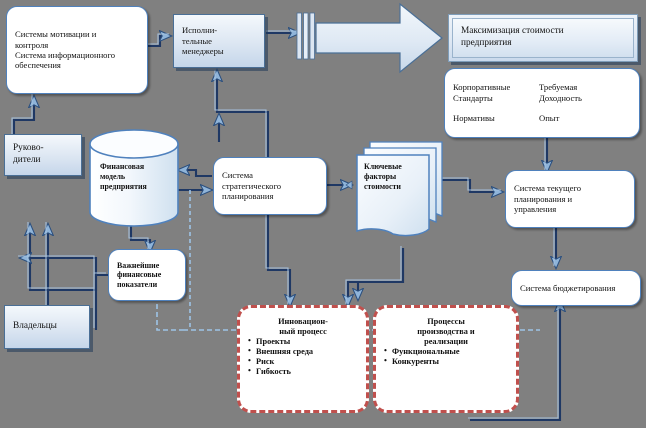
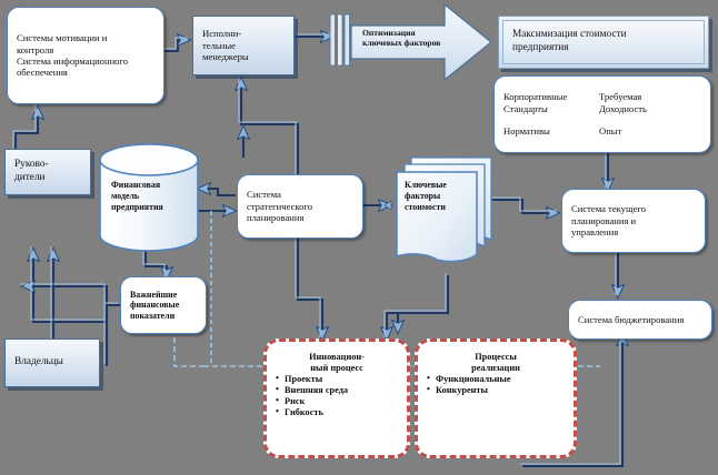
  Системы мотивации и
  контроля
  Система информационного
  обеспечения
  Исполни-
  тельные
  менеджеры
+ Оптимизация
+ ключевых факторов
  Максимизация стоимости
  предприятия
  Корпоративные
  Стандарты Требуемая
  Доходность
  Нормативы Опыт
  Руково-
  дители
  Владельцы
  Финансовая
  модель
  предприятия
  Важнейшие
  финансовые
  показатели
  Система
  стратегического
  планирования
  Ключевые
  факторы
  стоимости
  Система текущего
  планирования и
  управления
  Система бюджетирования
  Инновацион-
  ный процесс
  Проекты
  Внешняя среда
  Риск
  Гибкость
  Процессы
- производства и
  реализации
  Функциональные
  Конкуренты
